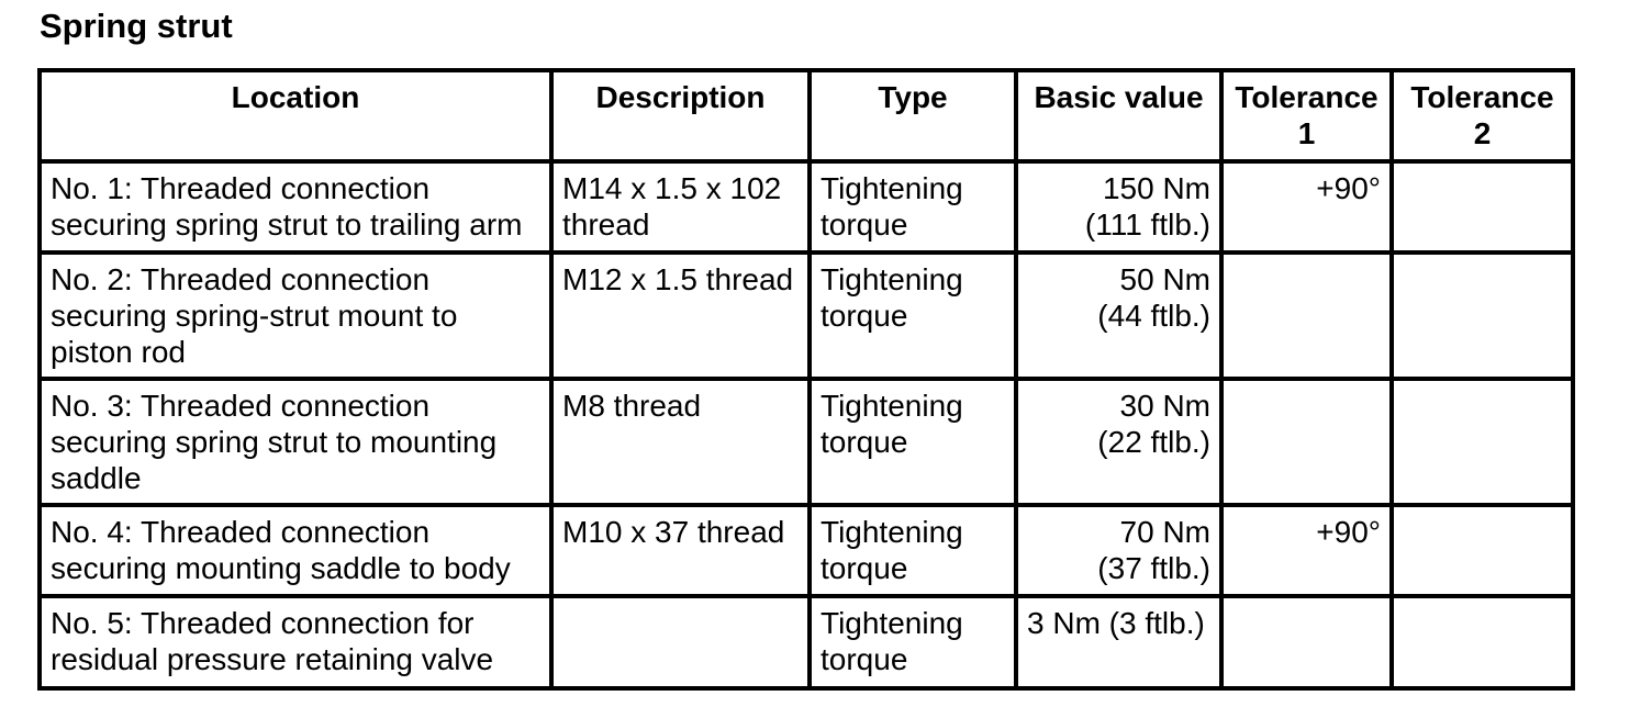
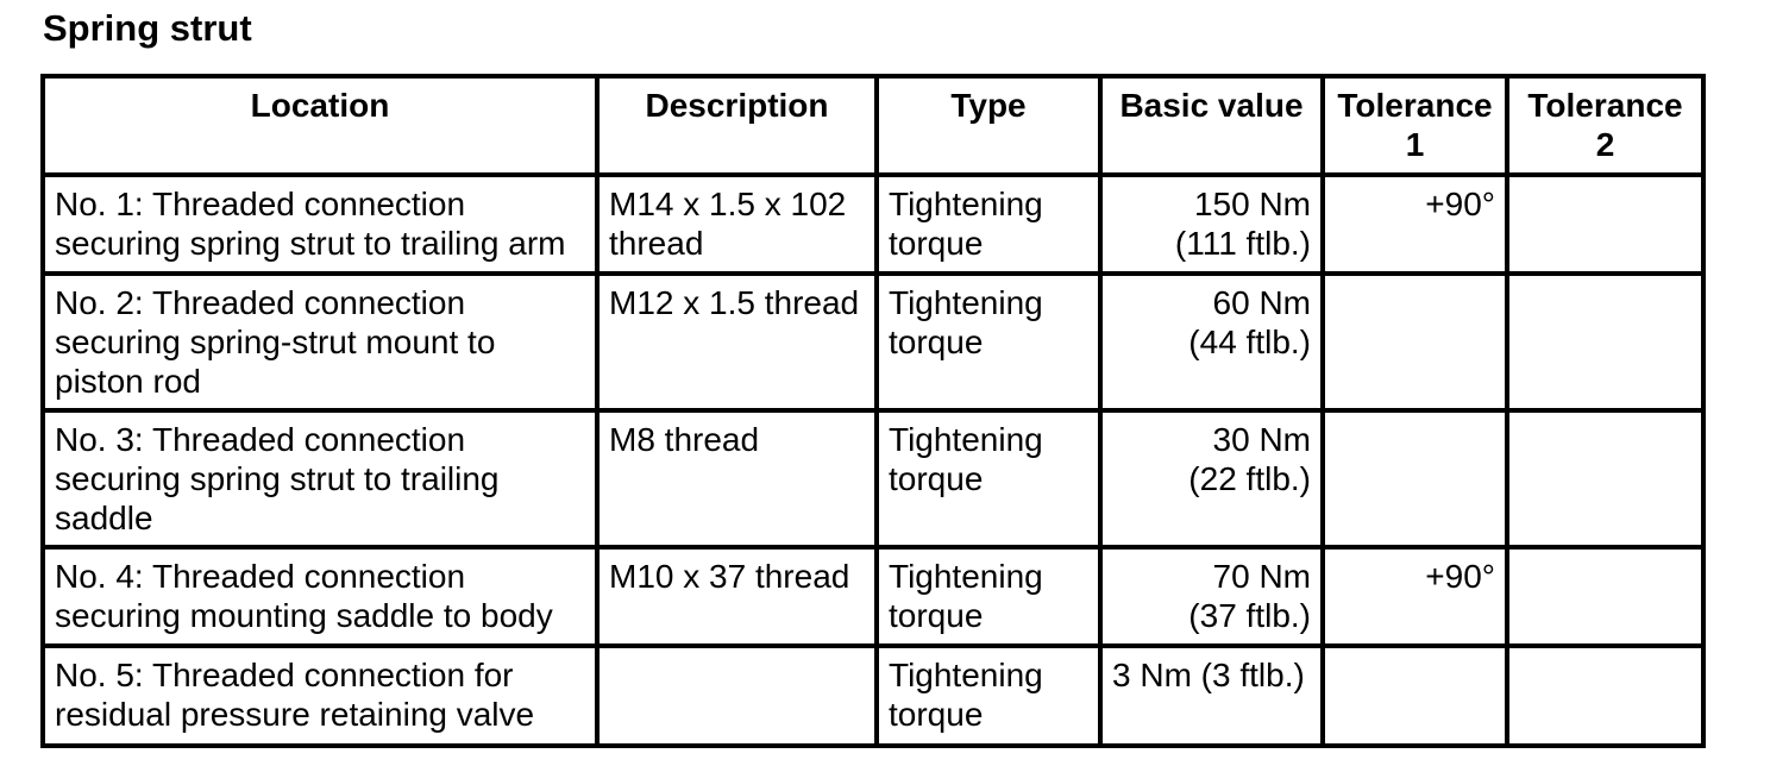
  Spring strut
  Location	Description	Type	Basic value	Tolerance 1	Tolerance 2
  No. 1: Threaded connection securing spring strut to trailing arm	M14 x 1.5 x 102 thread	Tightening torque	150 Nm (111 ftlb.)	+90°
- No. 2: Threaded connection securing spring-strut mount to piston rod	M12 x 1.5 thread	Tightening torque	50 Nm (44 ftlb.)
+ No. 2: Threaded connection securing spring-strut mount to piston rod	M12 x 1.5 thread	Tightening torque	60 Nm (44 ftlb.)
- No. 3: Threaded connection securing spring strut to mounting saddle	M8 thread	Tightening torque	30 Nm (22 ftlb.)
+ No. 3: Threaded connection securing spring strut to trailing saddle	M8 thread	Tightening torque	30 Nm (22 ftlb.)
  No. 4: Threaded connection securing mounting saddle to body	M10 x 37 thread	Tightening torque	70 Nm (37 ftlb.)	+90°
  No. 5: Threaded connection for residual pressure retaining valve		Tightening torque	3 Nm (3 ftlb.)
